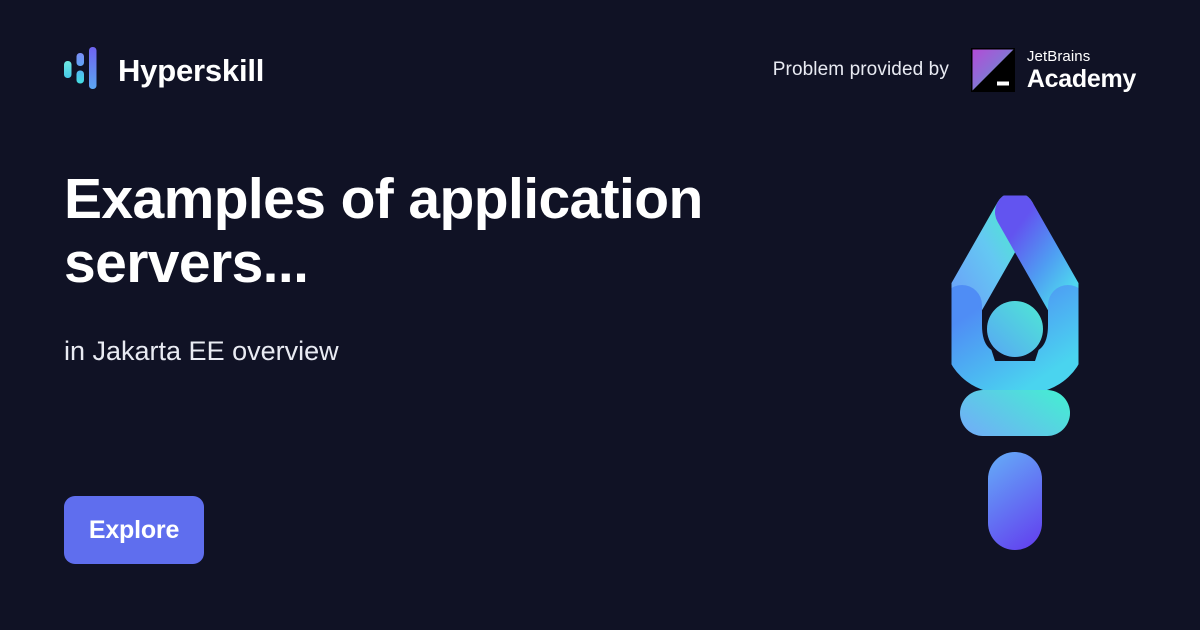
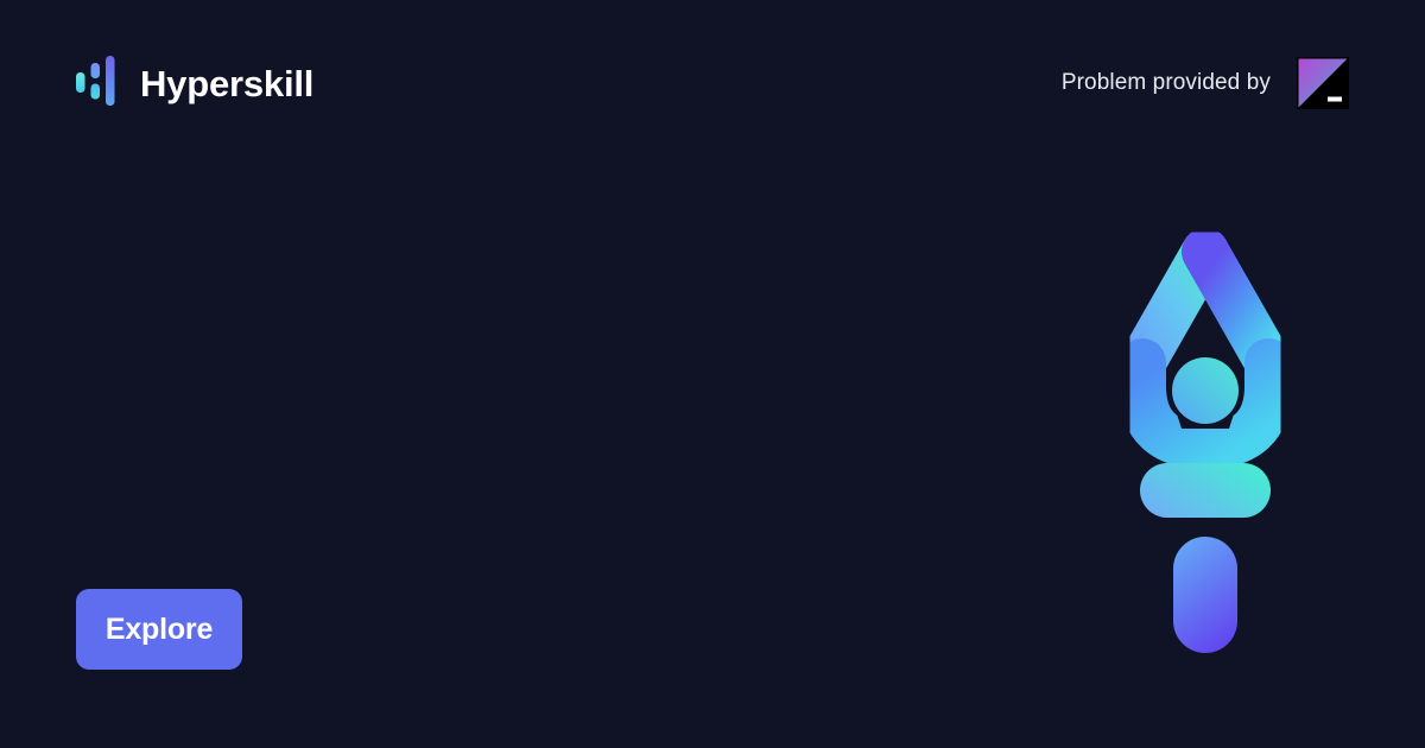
  Hyperskill
  Problem provided by
- JetBrains
- Academy
- Examples of application servers...
- in Jakarta EE overview
  Explore
